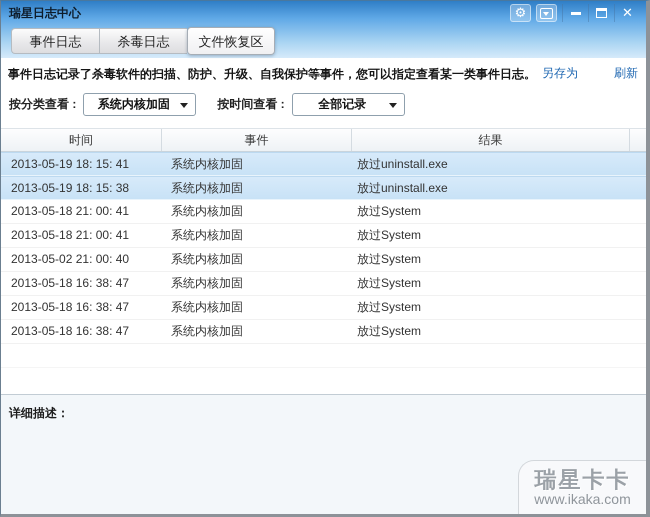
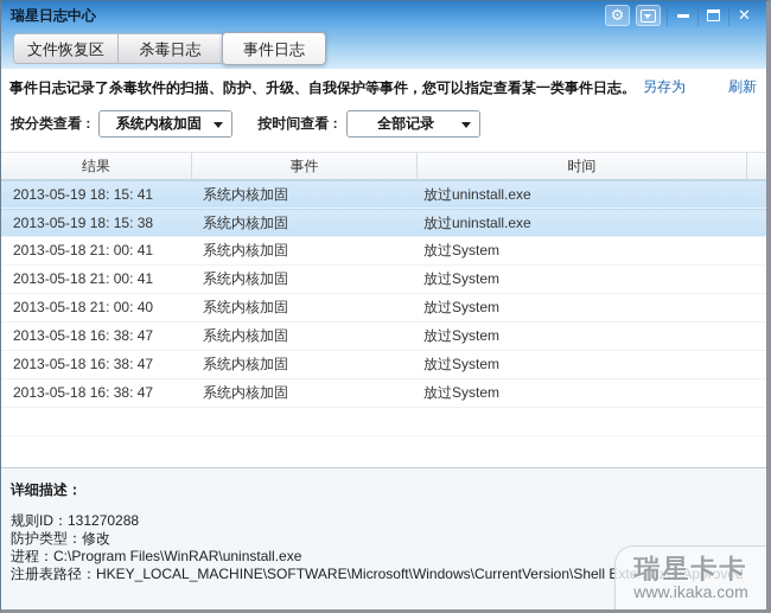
  瑞星日志中心
  ⚙
  ✕
- 事件日志
+ 文件恢复区
  杀毒日志
- 文件恢复区
+ 事件日志
  事件日志记录了杀毒软件的扫描、防护、升级、自我保护等事件，您可以指定查看某一类事件日志。
  另存为
  刷新
  按分类查看 :
  系统内核加固
  按时间查看 :
  全部记录
- 时间
+ 结果
  事件
- 结果
+ 时间
  2013-05-19 18: 15: 41
  系统内核加固
  放过uninstall.exe
  2013-05-19 18: 15: 38
  系统内核加固
  放过uninstall.exe
  2013-05-18 21: 00: 41
  系统内核加固
  放过System
  2013-05-18 21: 00: 41
  系统内核加固
  放过System
- 2013-05-02 21: 00: 40
+ 2013-05-18 21: 00: 40
  系统内核加固
  放过System
  2013-05-18 16: 38: 47
  系统内核加固
  放过System
  2013-05-18 16: 38: 47
  系统内核加固
  放过System
  2013-05-18 16: 38: 47
  系统内核加固
  放过System
  详细描述：
+ 规则ID：131270288
+ 防护类型：修改
+ 进程：C:\Program Files\WinRAR\uninstall.exe
+ 注册表路径：HKEY_LOCAL_MACHINE\SOFTWARE\Microsoft\Windows\CurrentVersion\Shell Extensions\Approved
  瑞星卡卡
  www.ikaka.com
